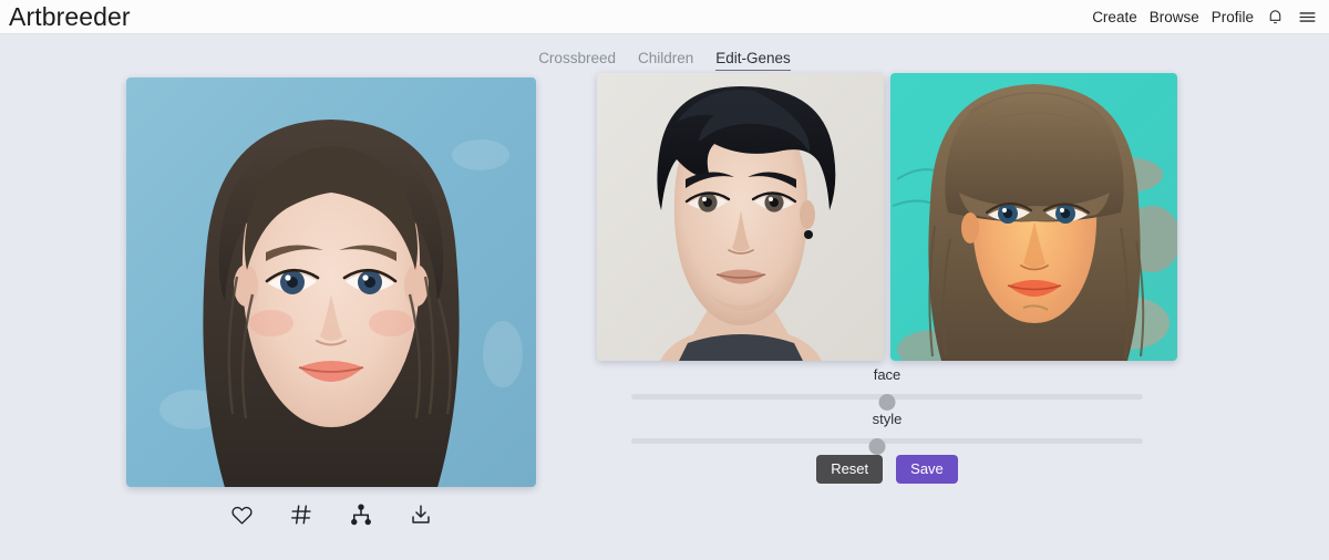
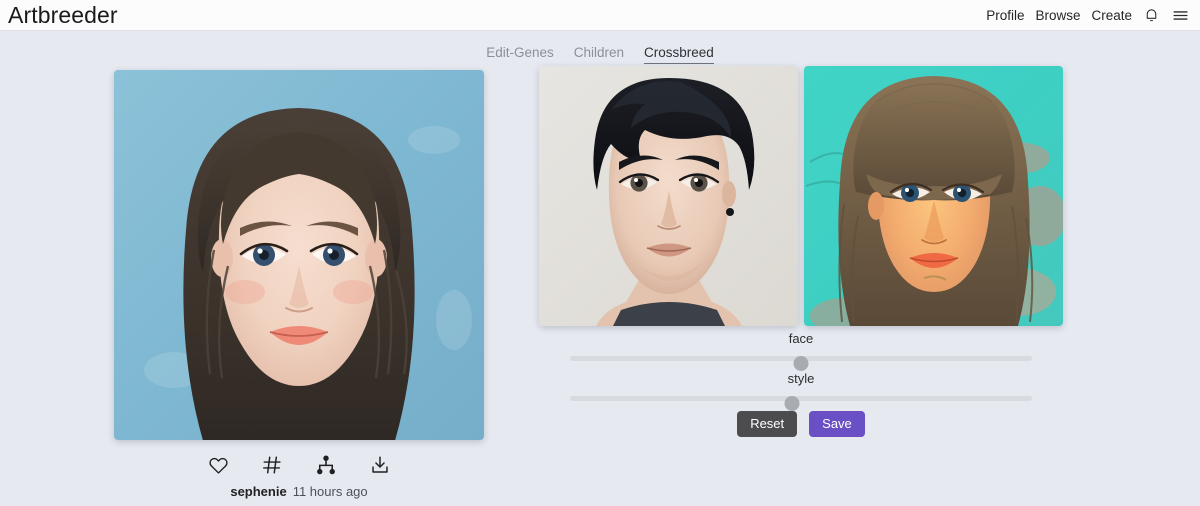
  Artbreeder
- Create
+ Profile
  Browse
- Profile
+ Create
- Crossbreed
+ Edit-Genes
  Children
- Edit-Genes
+ Crossbreed
+ sephenie
+ 11 hours ago
  face
  style
  Reset
  Save
